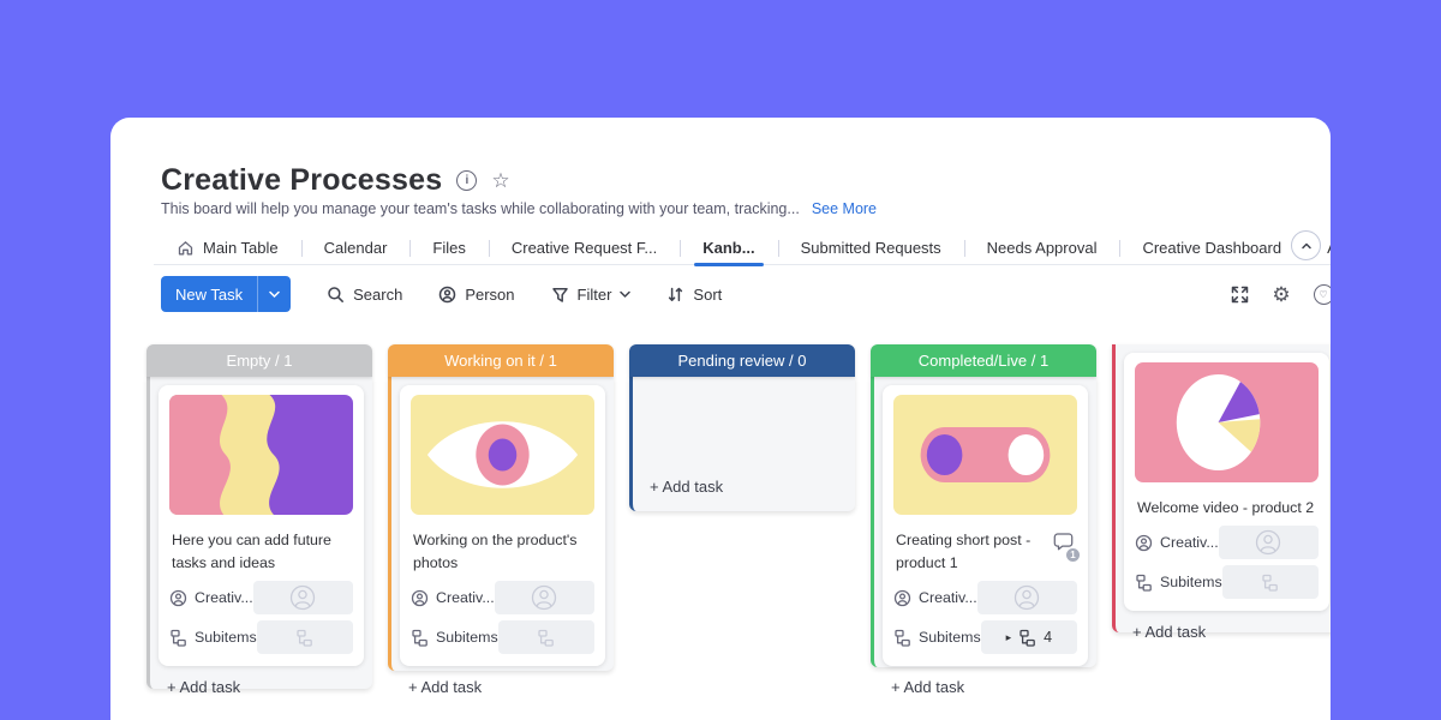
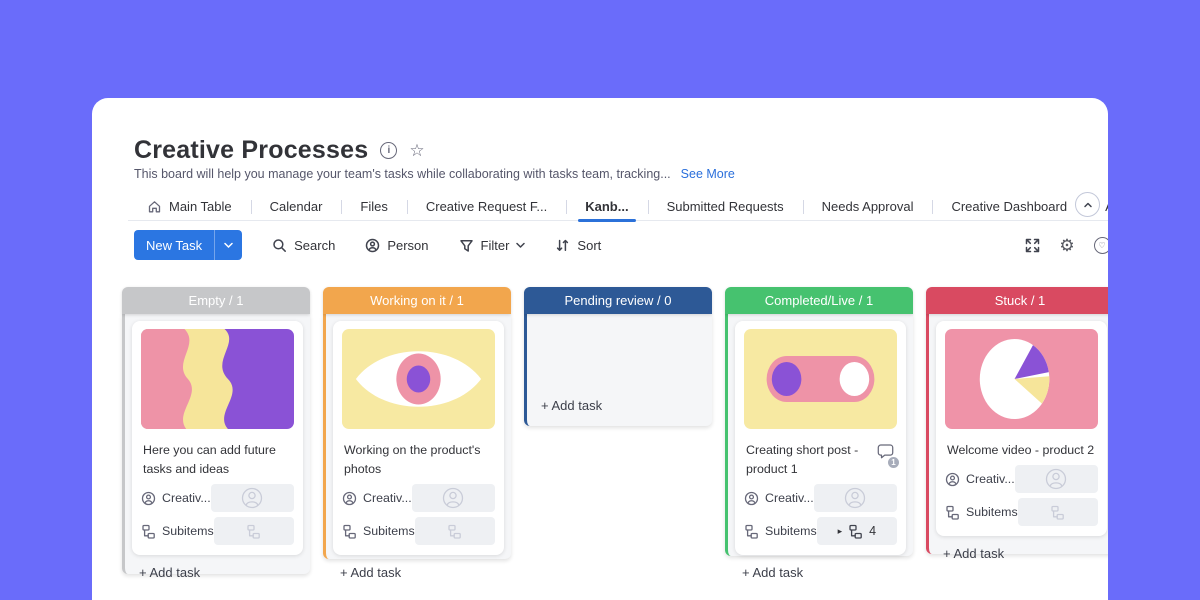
  Creative Processes
  i
  ☆
- This board will help you manage your team's tasks while collaborating with your team, tracking...
+ This board will help you manage your team's tasks while collaborating with tasks team, tracking...
  See More
  Main Table
  Calendar
  Files
  Creative Request F...
  Kanb...
  Submitted Requests
  Needs Approval
  Creative Dashboard
  New Task
  Search
  Person
  Filter
  Sort
  ⚙
  ♡
  Empty / 1
  Here you can add future tasks and ideas
  Creativ...
  Subitems
  + Add task
  Working on it / 1
  Working on the product's photos
  Creativ...
  Subitems
  + Add task
  Pending review / 0
  + Add task
  Completed/Live / 1
  Creating short post - product 1
  1
  Creativ...
  Subitems
  ▸
  4
  + Add task
+ Stuck / 1
  Welcome video - product 2
  Creativ...
  Subitems
  + Add task
